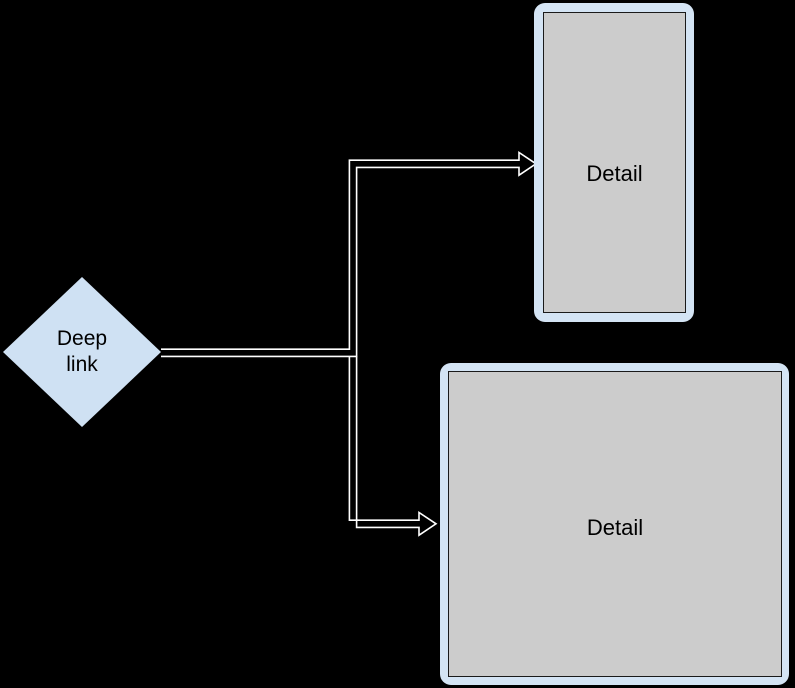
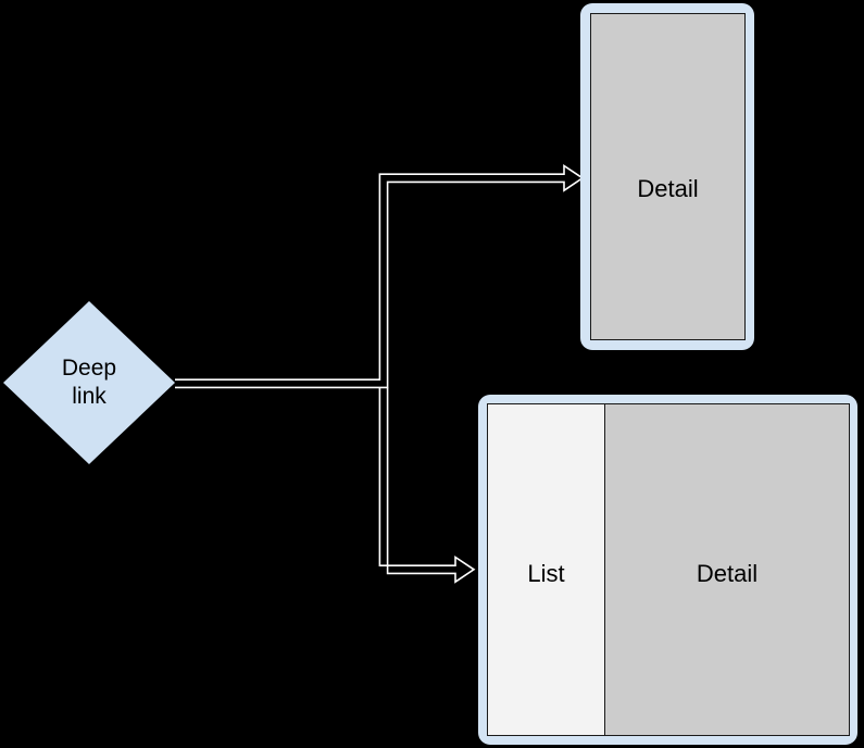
  Deep
  link
  Detail
+ List
  Detail
